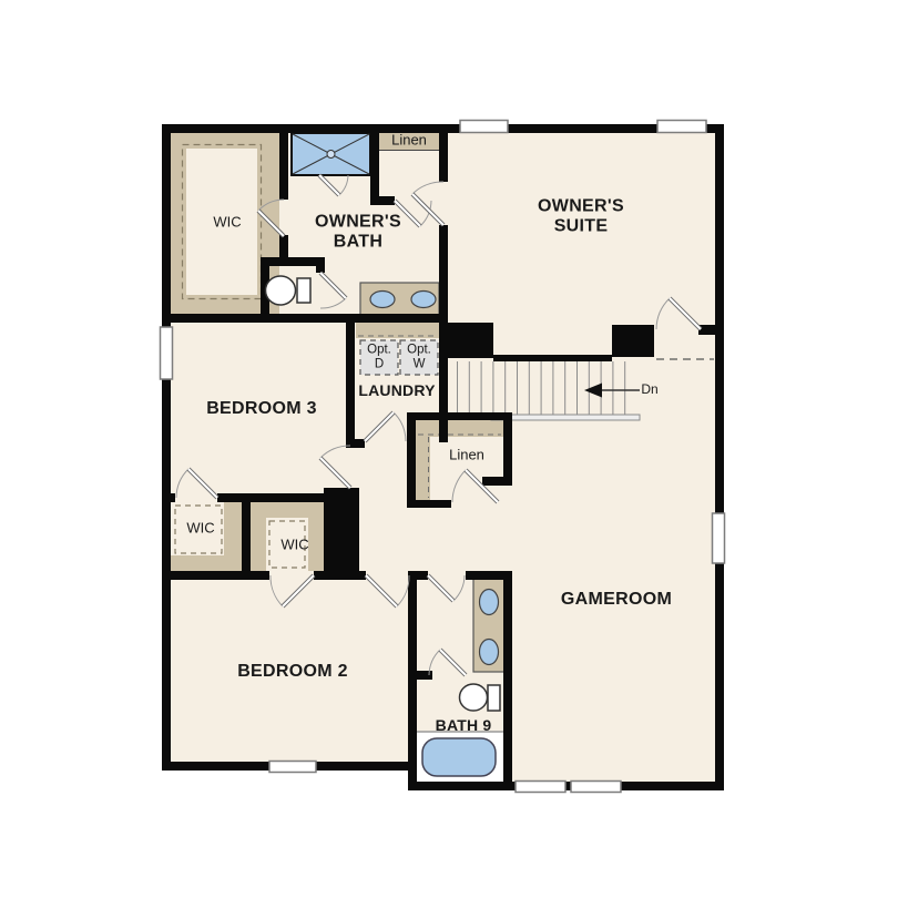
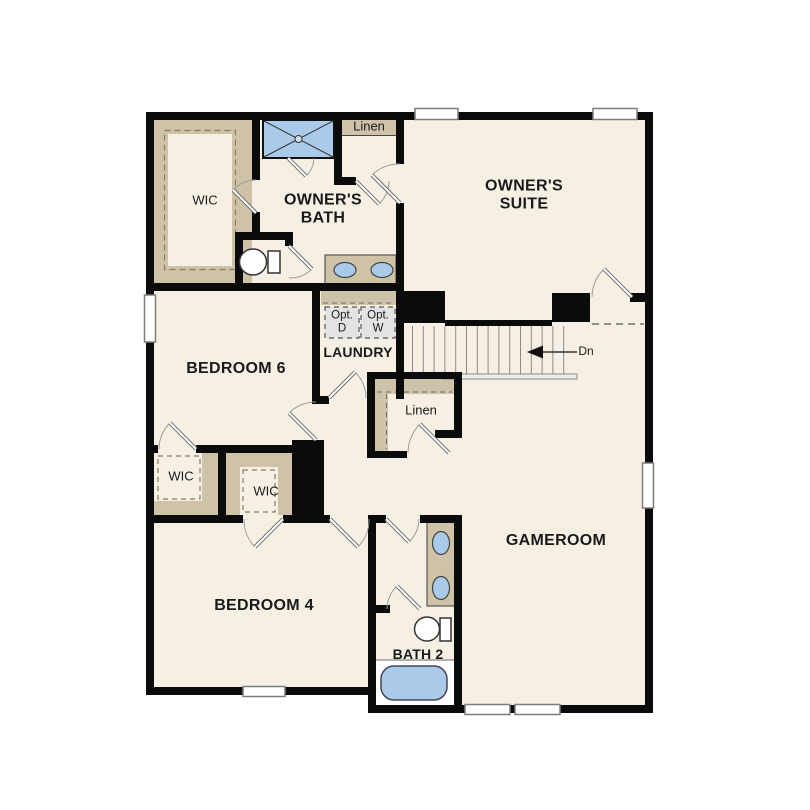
  OWNER'S
  SUITE
  OWNER'S
  BATH
  WIC
  Linen
- BEDROOM 3
+ BEDROOM 6
  LAUNDRY
  Opt.
  D
  Opt.
  W
  Dn
  Linen
  WIC
  WIC
- BEDROOM 2
+ BEDROOM 4
- BATH 9
+ BATH 2
  GAMEROOM
